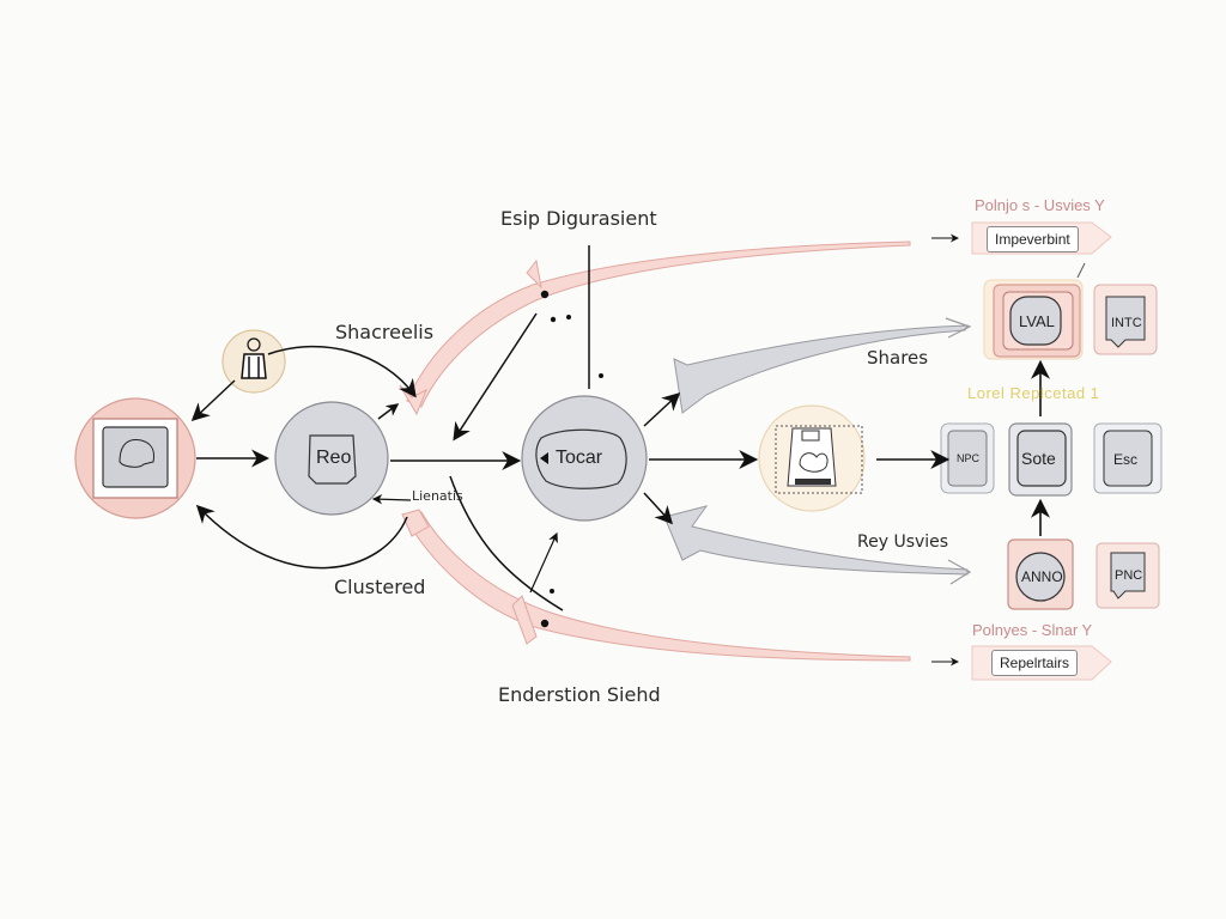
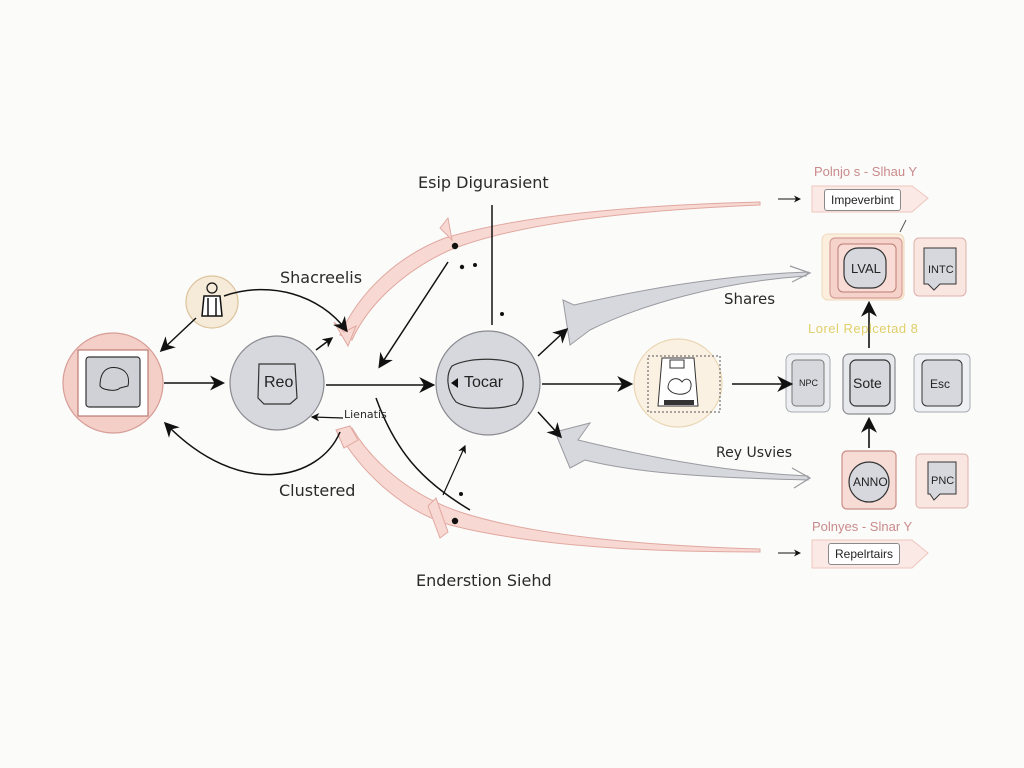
  Esip Digurasient
  Enderstion Siehd
  Shacreelis
  Clustered
  Lienatis
  Shares
  Rey Usvies
- Lorel Replcetad 1
+ Lorel Replcetad 8
  Reo
  Tocar
- Polnjo s - Usvies Y
+ Polnjo s - Slhau Y
  Impeverbint
  Polnyes - Slnar Y
  Repelrtairs
  LVAL
  INTC
  NPC
  Sote
  Esc
  ANNO
  PNC
